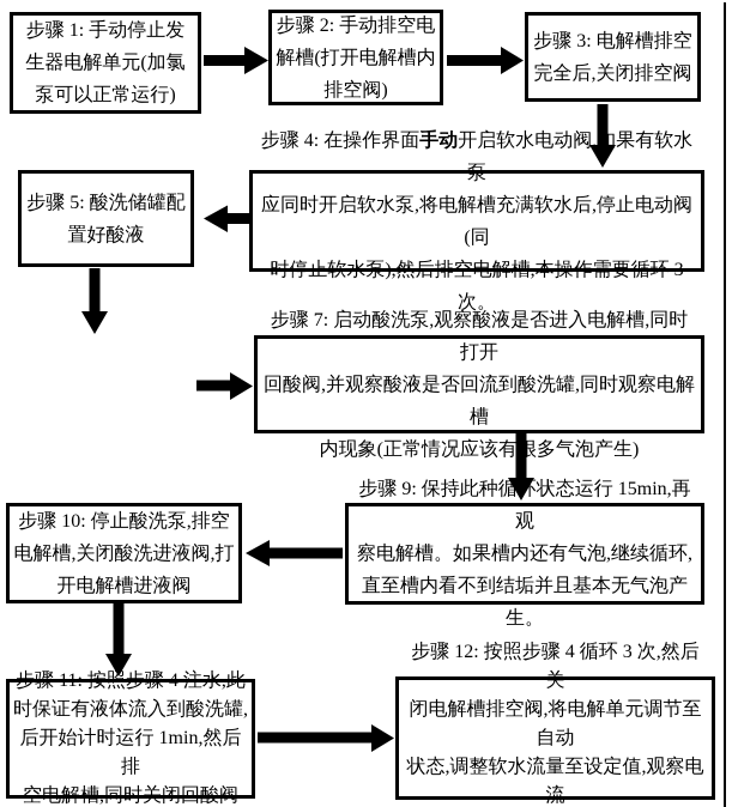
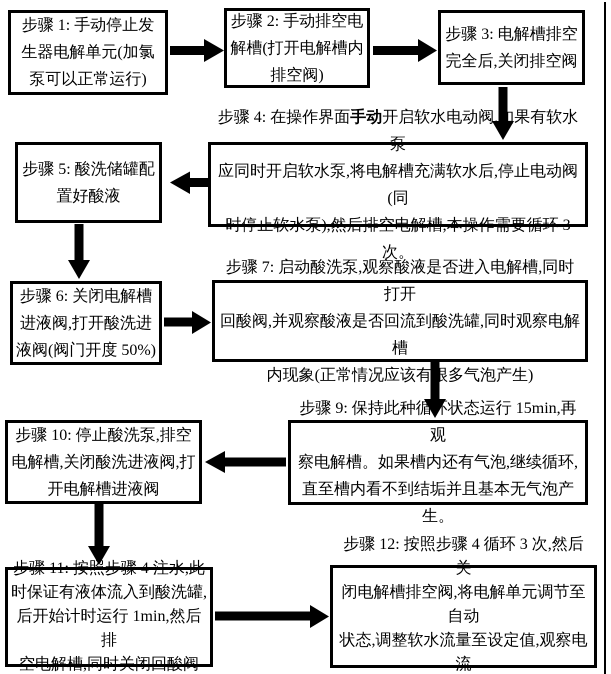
  步骤 1: 手动停止发
  生器电解单元(加氯
  泵可以正常运行)
  步骤 2: 手动排空电
  解槽(打开电解槽内
  排空阀)
  步骤 3: 电解槽排空
  完全后,关闭排空阀
  步骤 4: 在操作界面手动开启软水电动阀,如果有软水泵
  应同时开启软水泵,将电解槽充满软水后,停止电动阀(同
  时停止软水泵),然后排空电解槽,本操作需要循环 3 次。
  步骤 5: 酸洗储罐配
  置好酸液
+ 步骤 6: 关闭电解槽
+ 进液阀,打开酸洗进
+ 液阀(阀门开度 50%)
  步骤 7: 启动酸洗泵,观察酸液是否进入电解槽,同时打开
  回酸阀,并观察酸液是否回流到酸洗罐,同时观察电解槽
  内现象(正常情况应该有很多气泡产生)
  步骤 9: 保持此种循环状态运行 15min,再观
  察电解槽。如果槽内还有气泡,继续循环,
  直至槽内看不到结垢并且基本无气泡产生。
  步骤 10: 停止酸洗泵,排空
  电解槽,关闭酸洗进液阀,打
  开电解槽进液阀
  步骤 11: 按照步骤 4 注水,此
  时保证有液体流入到酸洗罐,
  后开始计时运行 1min,然后排
  空电解槽,同时关闭回酸阀
  步骤 12: 按照步骤 4 循环 3 次,然后关
  闭电解槽排空阀,将电解单元调节至自动
  状态,调整软水流量至设定值,观察电流
